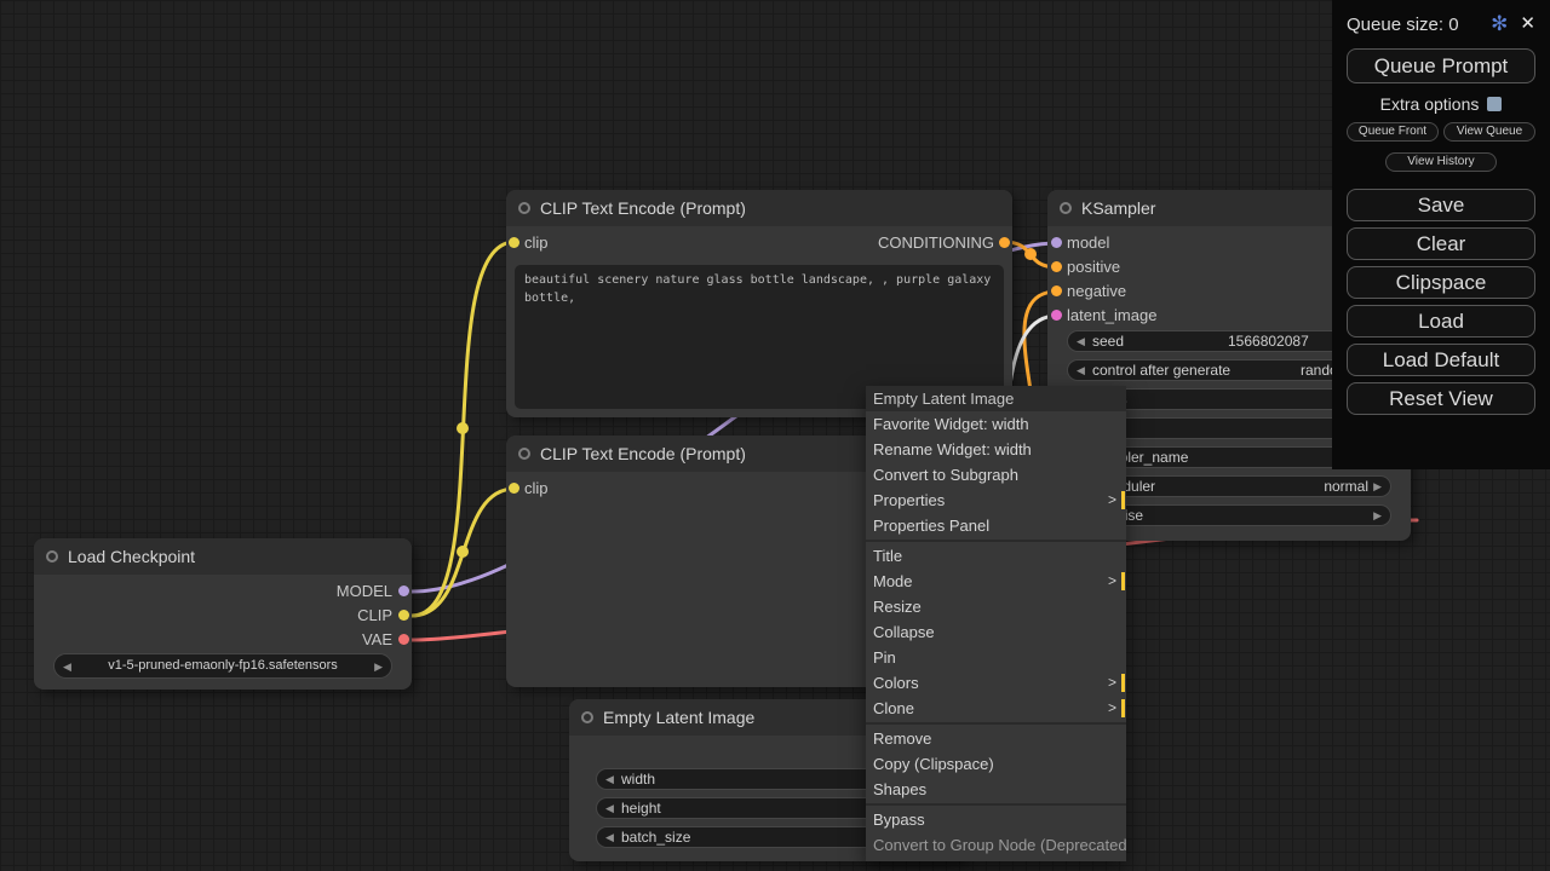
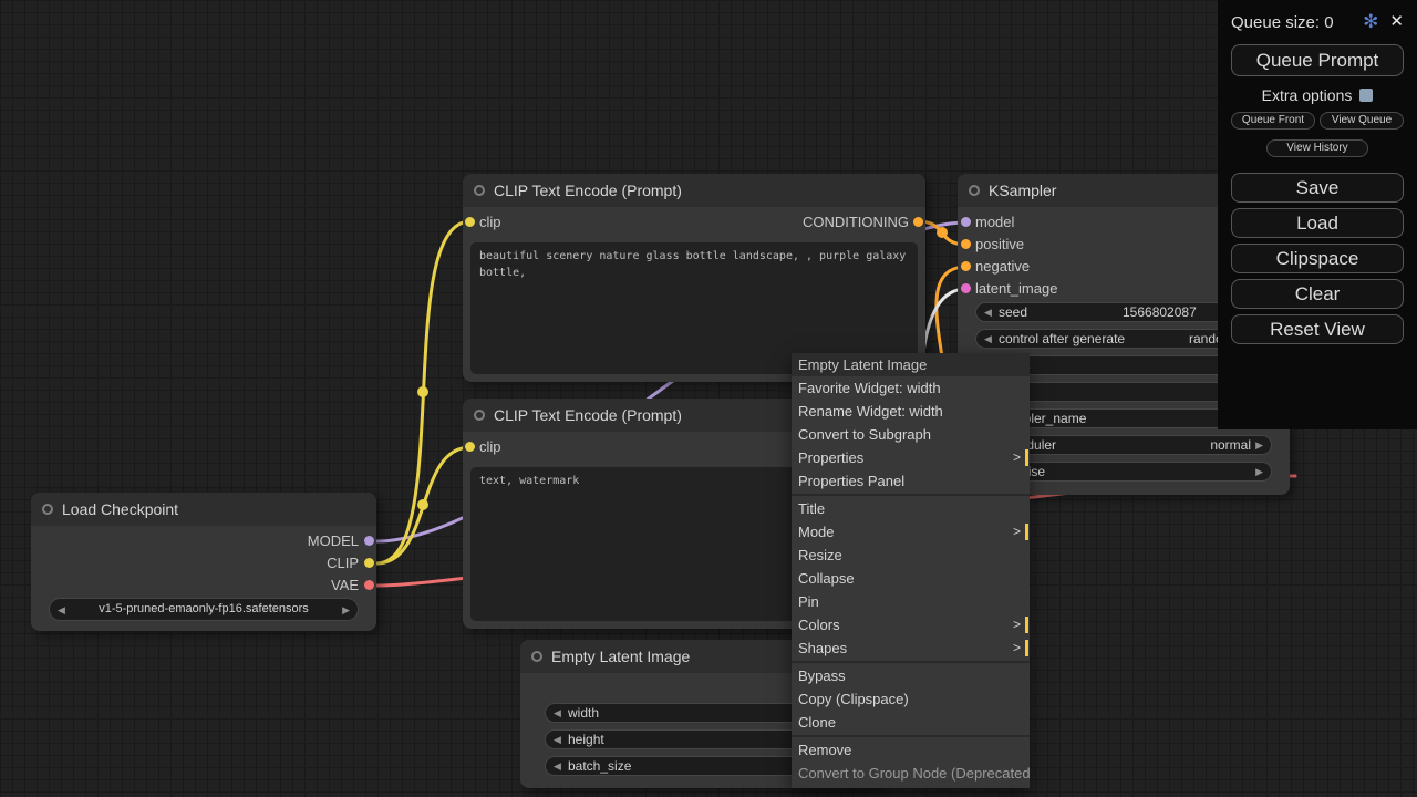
  Load Checkpoint
  MODEL
  CLIP
  VAE
  ◀
  v1-5-pruned-emaonly-fp16.safetensors
  ▶
  CLIP Text Encode (Prompt)
  clip
  CONDITIONING
  beautiful scenery nature glass bottle landscape, , purple galaxy bottle,
  CLIP Text Encode (Prompt)
  clip
+ text, watermark
  KSampler
  model
  positive
  negative
  latent_image
  ◀
  seed
  1566802087
  ◀
  control after generate
  normal
  ▶
  ▶
  Empty Latent Image
  ◀
  width
  ◀
  height
  ◀
  batch_size
  Empty Latent Image
  Favorite Widget: width
  Rename Widget: width
  Convert to Subgraph
  Properties
  >
  Properties Panel
  Title
  Mode
  >
  Resize
  Collapse
  Pin
  Colors
  >
- Clone
+ Shapes
  >
- Remove
+ Bypass
  Copy (Clipspace)
- Shapes
+ Clone
- Bypass
+ Remove
  Convert to Group Node (Deprecated
  Queue size: 0
  ✻
  ✕
  Queue Prompt
  Extra options
  Queue Front
  View Queue
  View History
  Save
- Clear
+ Load
  Clipspace
- Load
+ Clear
- Load Default
  Reset View
